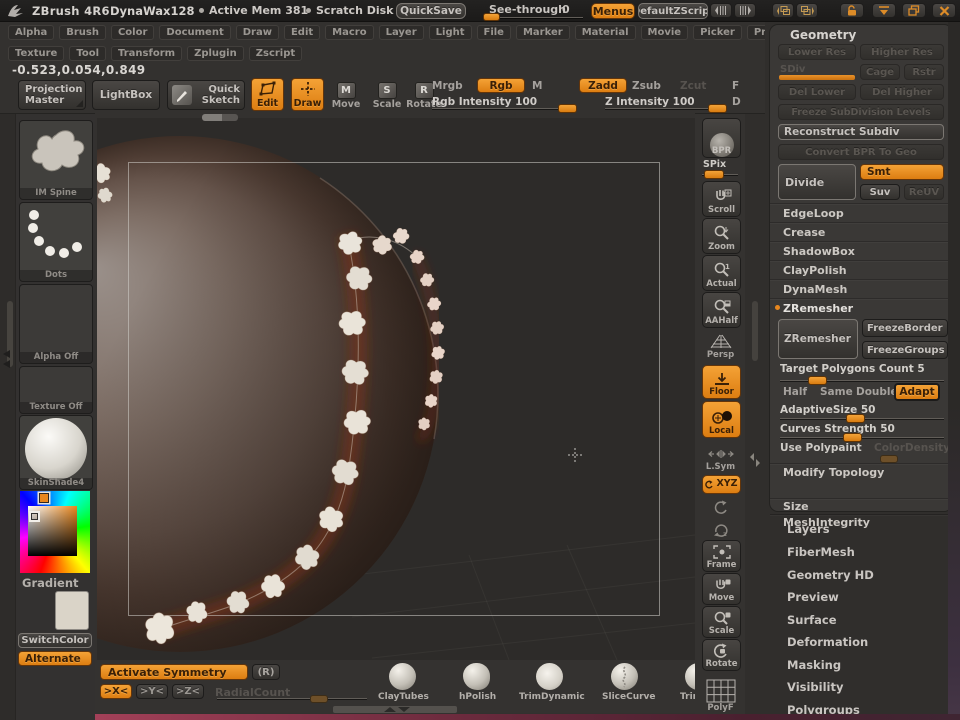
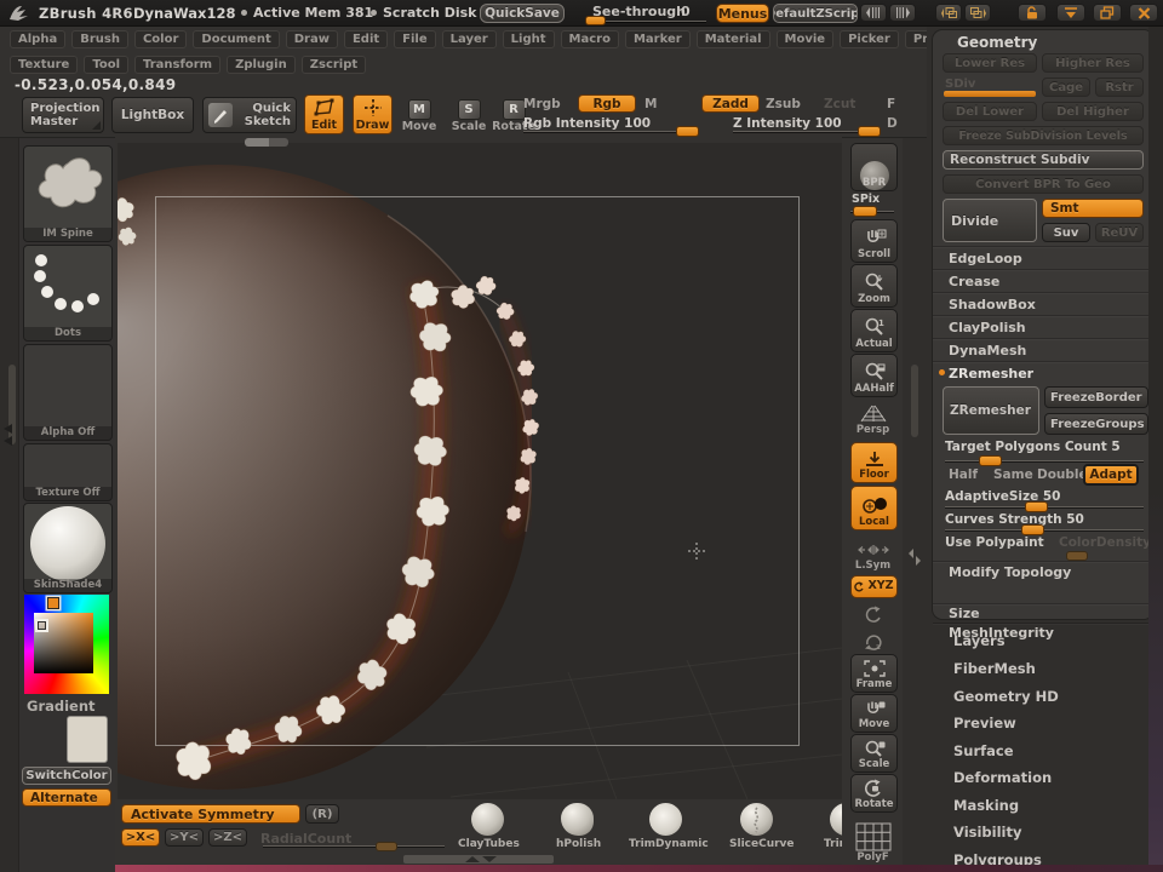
  ZBrush 4R6
  DynaWax128
  Active Mem 381
  Scratch Disk
  QuickSave
  See-through
  0
  Menus
  efaultZScrip
  Alpha
  Brush
  Color
  Document
  Draw
  Edit
- Macro
+ File
  Layer
  Light
- File
+ Macro
  Marker
  Material
  Movie
  Picker
  Texture
  Tool
  Transform
  Zplugin
  Zscript
  -0.523,0.054,0.849
  Projection
  Master
  LightBox
  Quick
  Sketch
  Edit
  Draw
  M
  Move
  S
  Scale
  R
  Rotate
  Mrgb
  Rgb
  M
  Rgb Intensity 100
  Zadd
  Zsub
  Zcut
  Z Intensity 100
  F
  D
  IM Spine
  Dots
  Alpha Off
  Texture Off
  SkinShade4
  Gradient
  SwitchColor
  Alternate
  BPR
  SPix
  Scroll
  Zoom
  1
  Actual
  AAHalf
  Persp
  Floor
  Local
  L.Sym
  XYZ
  z
  Frame
  Move
  Scale
  Rotate
  PolyF
  Geometry
  Lower Res
  Higher Res
  SDiv
  Cage
  Rstr
  Del Lower
  Del Higher
  Freeze SubDivision Levels
  Reconstruct Subdiv
  Convert BPR To Geo
  Divide
  Smt
  Suv
  ReUV
  EdgeLoop
  Crease
  ShadowBox
  ClayPolish
  DynaMesh
  ZRemesher
  ZRemesher
  FreezeBorder
  FreezeGroups
  Target Polygons Count 5
  Half
  Same
  Doubl
  Adapt
  AdaptiveSize 50
  Curves Strength 50
  Use Polypaint
  ColorDensity
  Modify Topology
  Size
  MeshIntegrity
  Layers
  FiberMesh
  Geometry HD
  Preview
  Surface
  Deformation
  Masking
  Visibility
  Polygroups
  Activate Symmetry
  (R)
  >X<
  >Y<
  >Z<
  RadialCount
  ClayTubes
  hPolish
  TrimDynamic
  SliceCurve
  Tri
